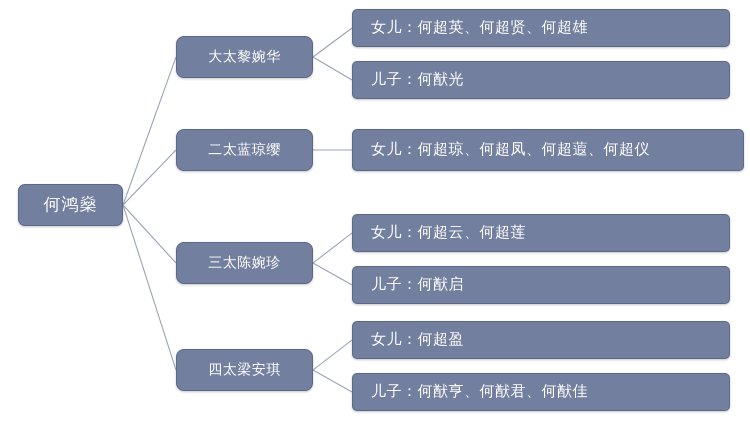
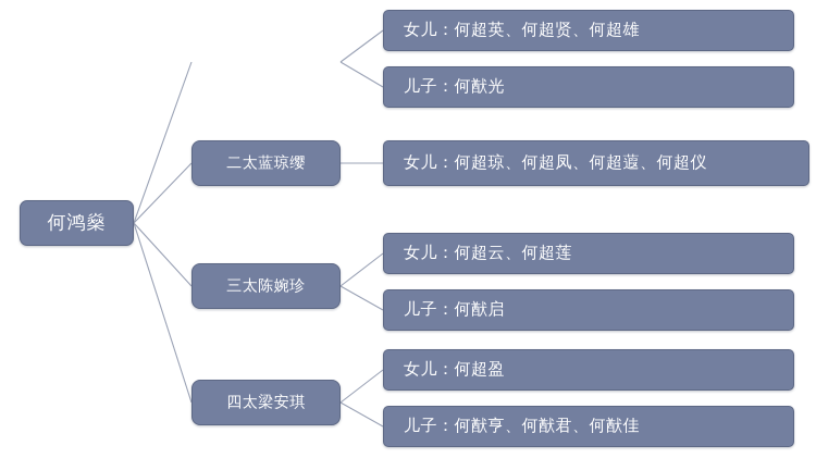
  何鸿燊
- 大太黎婉华
  二太蓝琼缨
  三太陈婉珍
  四太梁安琪
  女儿：何超英、何超贤、何超雄
  儿子：何猷光
  女儿：何超琼、何超凤、何超蕸、何超仪
  女儿：何超云、何超莲
  儿子：何猷启
  女儿：何超盈
  儿子：何猷亨、何猷君、何猷佳
